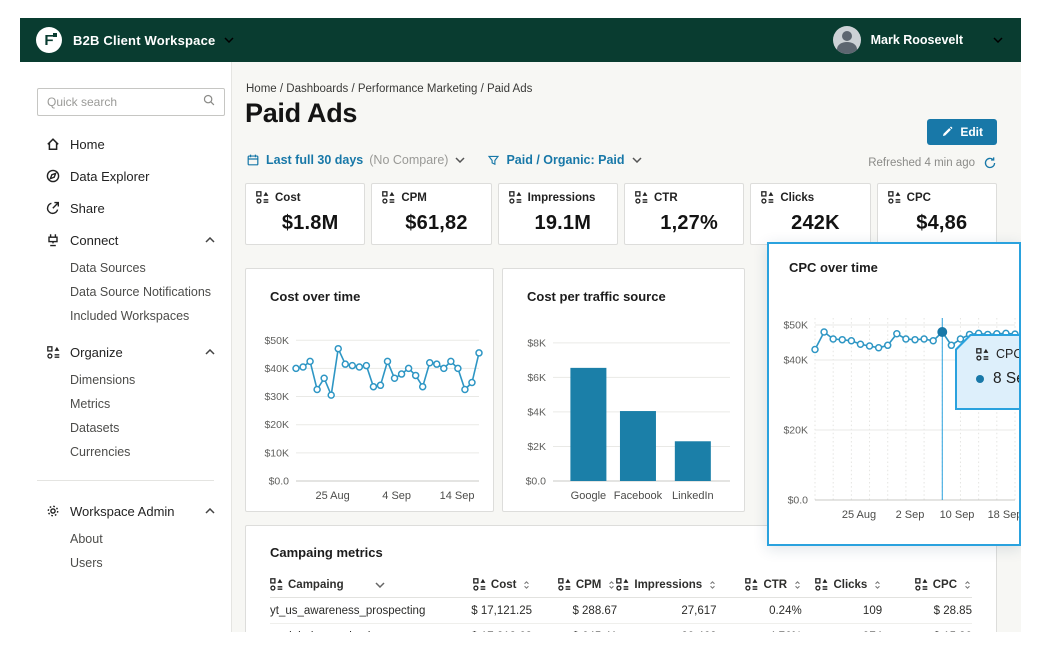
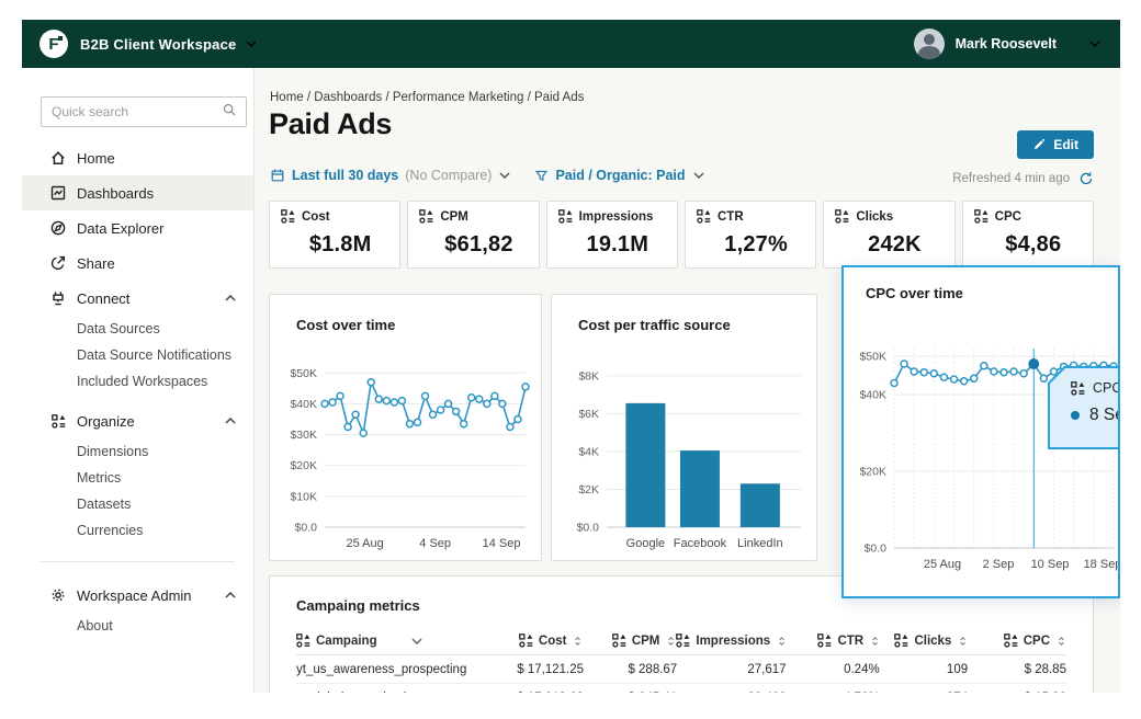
  F
  B2B Client Workspace
  Mark Roosevelt
  Quick search
  Home
+ Dashboards
  Data Explorer
  Share
  Connect
  Data Sources
  Data Source Notifications
  Included Workspaces
  Organize
  Dimensions
  Metrics
  Datasets
  Currencies
  Workspace Admin
  About
- Users
  Home / Dashboards / Performance Marketing / Paid Ads
  Paid Ads
  Edit
  Last full 30 days
  (No Compare)
  Paid / Organic: Paid
  Refreshed 4 min ago
  Cost
  $1.8M
  CPM
  $61,82
  Impressions
  19.1M
  CTR
  1,27%
  Clicks
  242K
  CPC
  $4,86
  Cost over time
  $0.0
  $10K
  $20K
  $30K
  $40K
  $50K
  25 Aug
  4 Sep
  14 Sep
  Cost per traffic source
  $0.0
  $2K
  $4K
  $6K
  $8K
  Google
  Facebook
  LinkedIn
  CPC over time
  $0.0
  $20K
  $40K
  $50K
  25 Aug
  2 Sep
  10 Sep
  18 Se
  CPC
  Campaing metrics
  Campaing
  Cost
  CPM
  Impressions
  CTR
  Clicks
  CPC
  yt_us_awareness_prospecting
  $ 17,121.25
  $ 288.67
  27,617
  0.24%
  109
  $ 28.85
